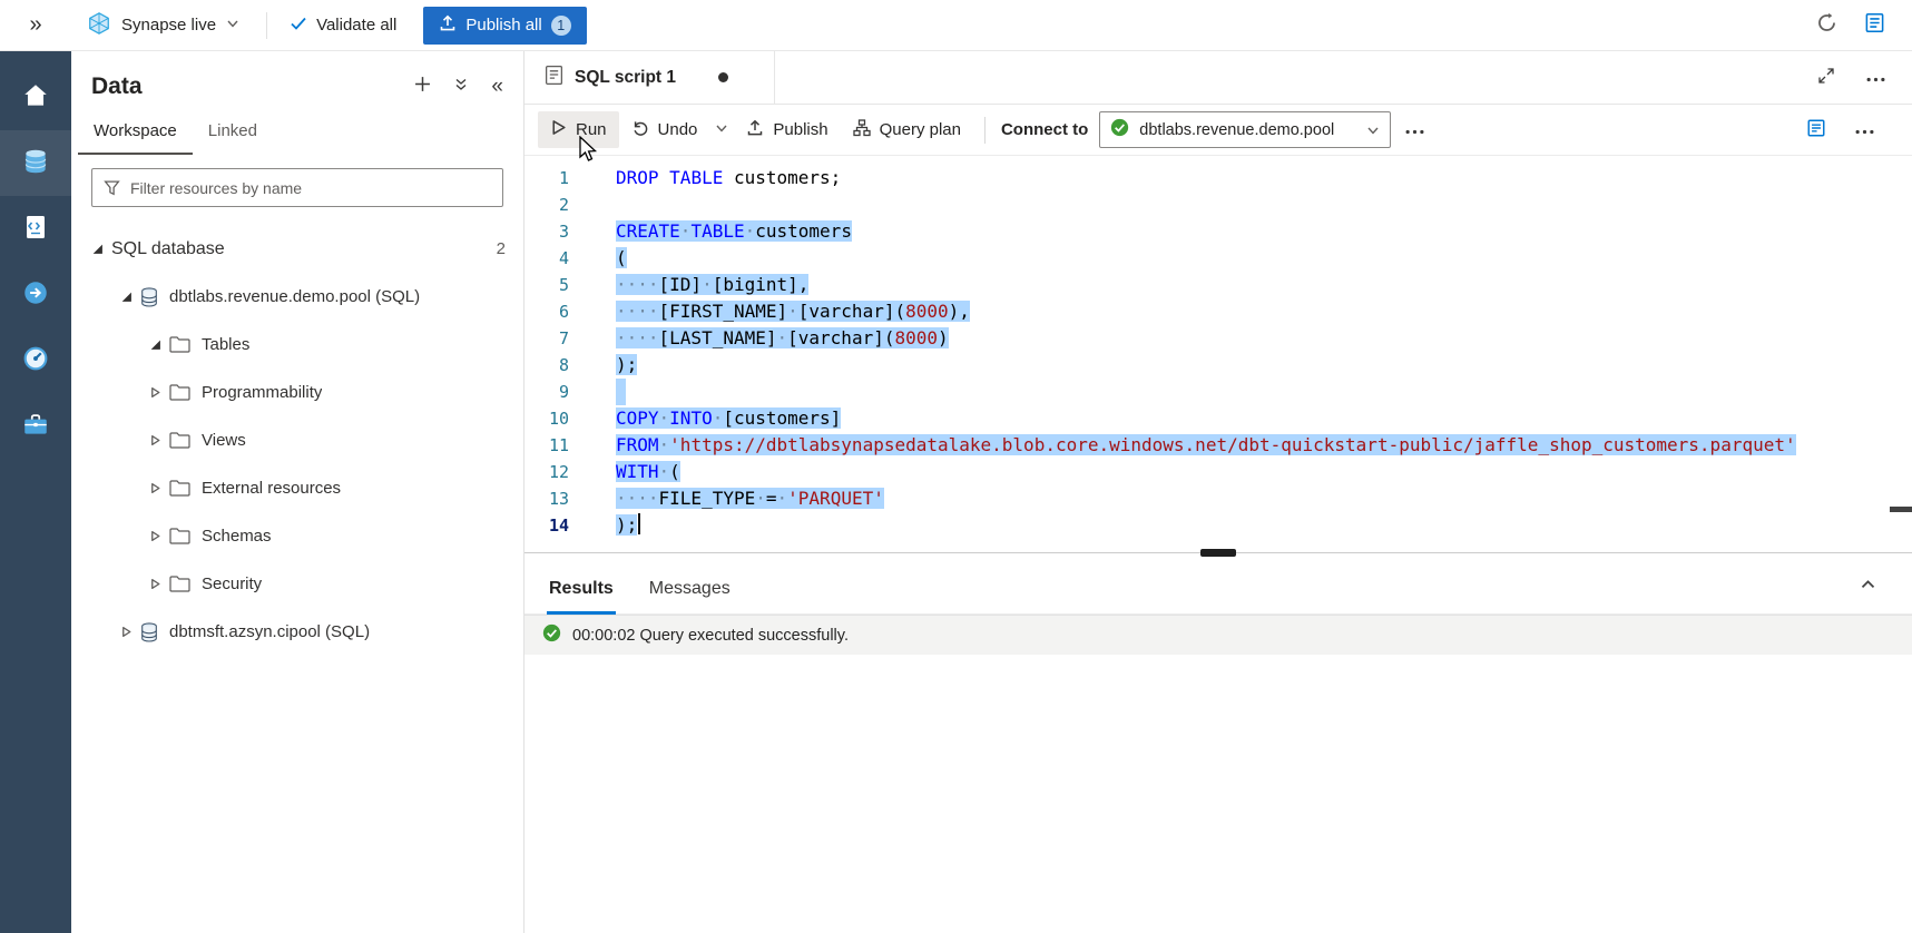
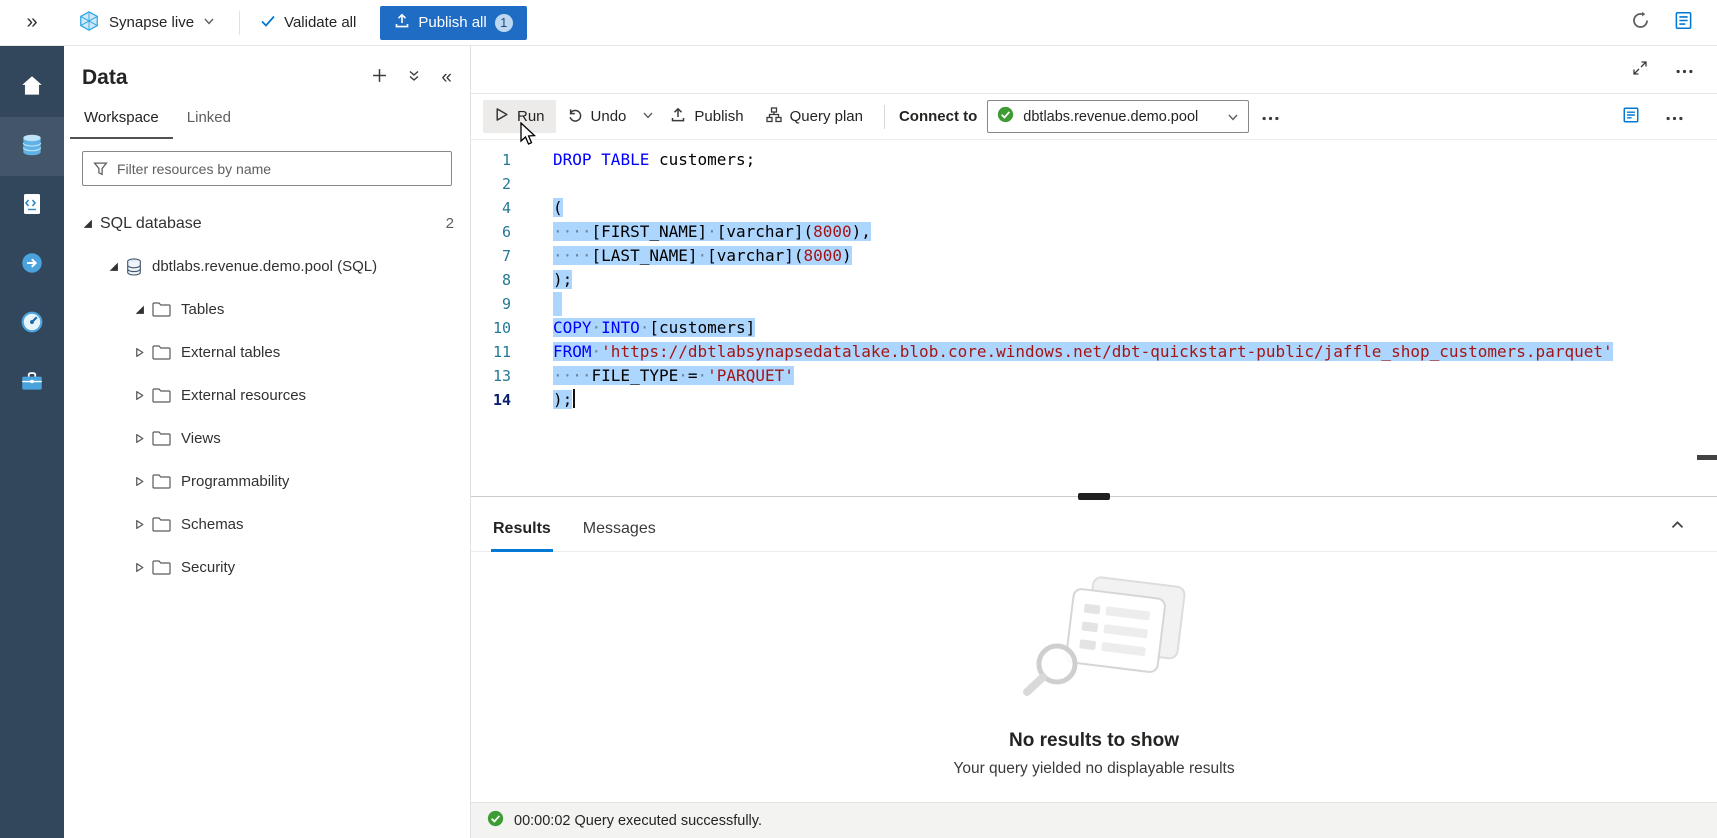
  »
  Synapse live
  Validate all
  Publish all
  1
  Data
  «
  Workspace
  Linked
  Filter resources by name
  SQL database
  2
  dbtlabs.revenue.demo.pool (SQL)
  Tables
+ External tables
- Programmability
+ External resources
  Views
- External resources
+ Programmability
  Schemas
  Security
- dbtmsft.azsyn.cipool (SQL)
- SQL script 1
  Run
  Undo
  Publish
  Query plan
  Connect to
  dbtlabs.revenue.demo.pool
  1
  DROP TABLE customers;
  2
- 3
- CREATE·TABLE·customers
  4
  (
- 5
- ····[ID]·[bigint],
  6
  ····[FIRST_NAME]·[varchar](8000),
  7
  ····[LAST_NAME]·[varchar](8000)
  8
  );
  9
  10
  COPY·INTO·[customers]
  11
  FROM·'https://dbtlabsynapsedatalake.blob.core.windows.net/dbt-quickstart-public/jaffle_shop_customers.parquet'
- 12
- WITH·(
  13
  ····FILE_TYPE·=·'PARQUET'
  14
  );
  Results
  Messages
+ No results to show
+ Your query yielded no displayable results
  00:00:02 Query executed successfully.
